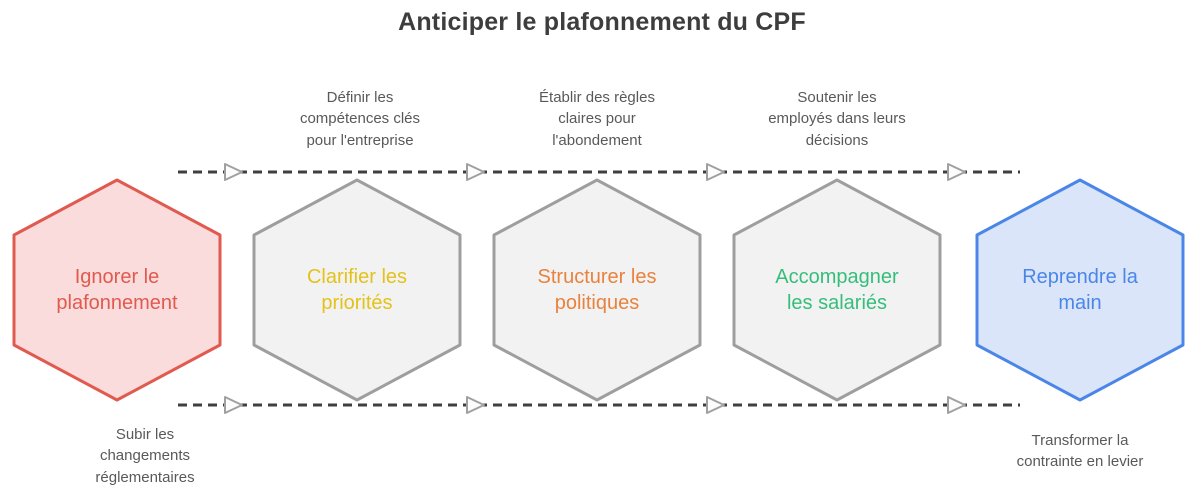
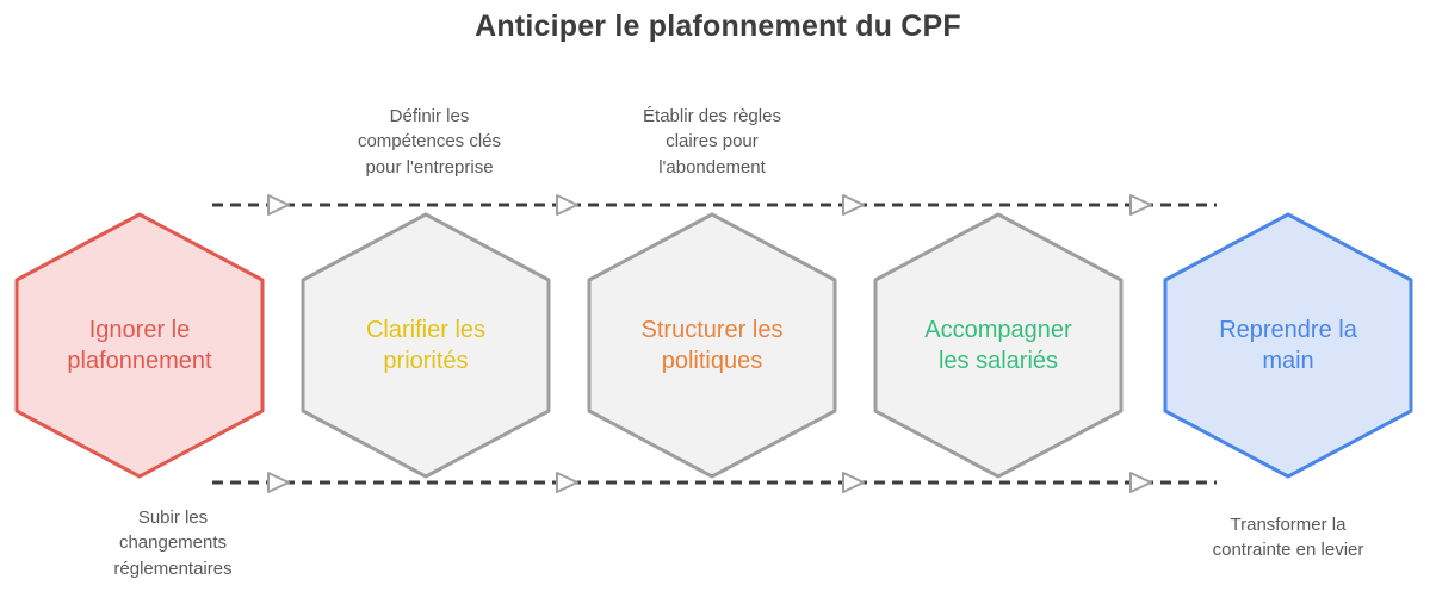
  Anticiper le plafonnement du CPF
  Définir les
  compétences clés
  pour l'entreprise
  Établir des règles
  claires pour
  l'abondement
- Soutenir les
- employés dans leurs
- décisions
  Ignorer le
  plafonnement
  Clarifier les
  priorités
  Structurer les
  politiques
  Accompagner
  les salariés
  Reprendre la
  main
  Subir les
  changements
  réglementaires
  Transformer la
  contrainte en levier
